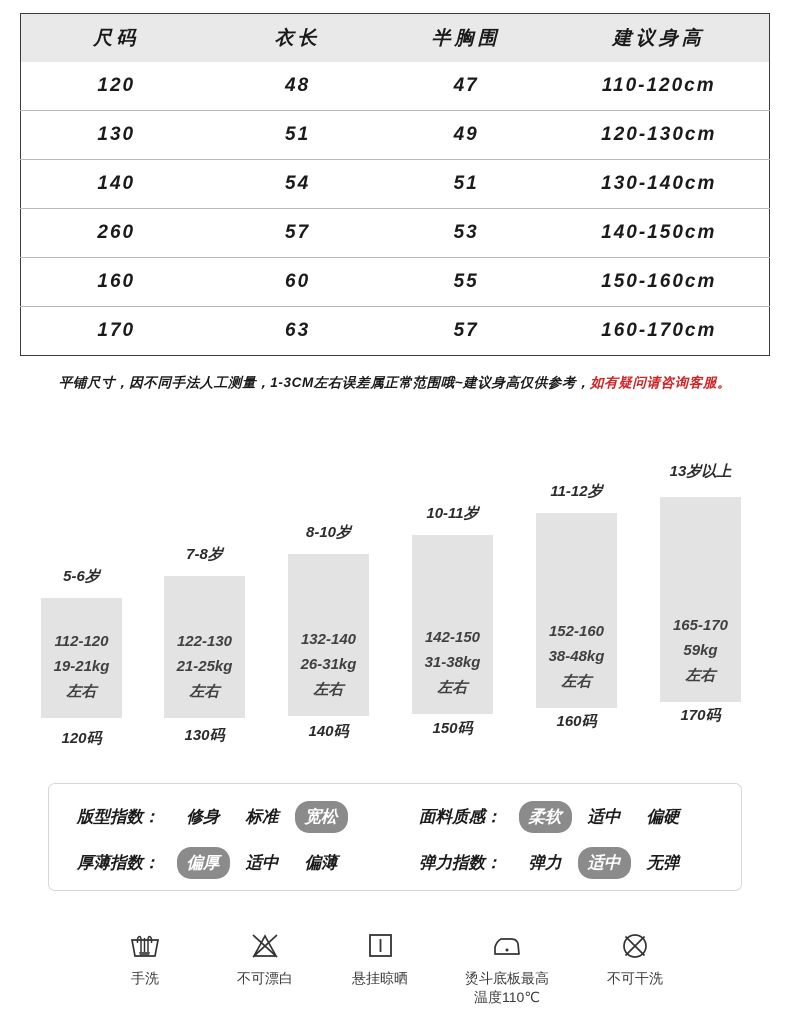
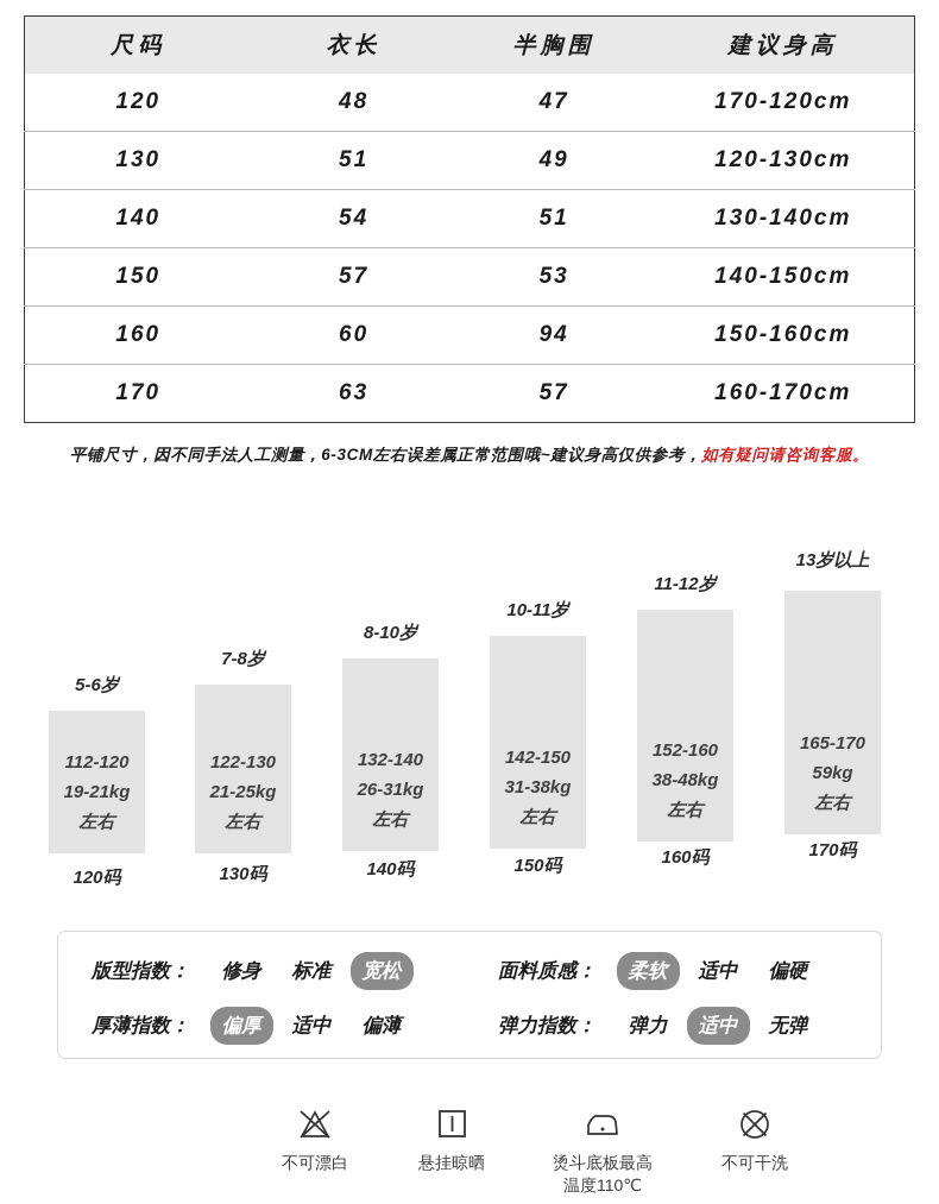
  尺码	衣长	半胸围	建议身高
- 120	48	47	110-120cm
+ 120	48	47	170-120cm
  130	51	49	120-130cm
  140	54	51	130-140cm
- 260	57	53	140-150cm
+ 150	57	53	140-150cm
- 160	60	55	150-160cm
+ 160	60	94	150-160cm
  170	63	57	160-170cm
- 平铺尺寸，因不同手法人工测量，1-3CM左右误差属正常范围哦~建议身高仅供参考，如有疑问请咨询客服。
+ 平铺尺寸，因不同手法人工测量，6-3CM左右误差属正常范围哦~建议身高仅供参考，如有疑问请咨询客服。
  5-6岁
  112-120
  19-21kg
  左右
  120码
  7-8岁
  122-130
  21-25kg
  左右
  130码
  8-10岁
  132-140
  26-31kg
  左右
  140码
  10-11岁
  142-150
  31-38kg
  左右
  150码
  11-12岁
  152-160
  38-48kg
  左右
  160码
  13岁以上
  165-170
  59kg
  左右
  170码
  版型指数：
  修身
  标准
  宽松
  面料质感：
  柔软
  适中
  偏硬
  厚薄指数：
  偏厚
  适中
  偏薄
  弹力指数：
  弹力
  适中
  无弹
- 手洗
  不可漂白
  悬挂晾晒
  烫斗底板最高
  温度110℃
  不可干洗
